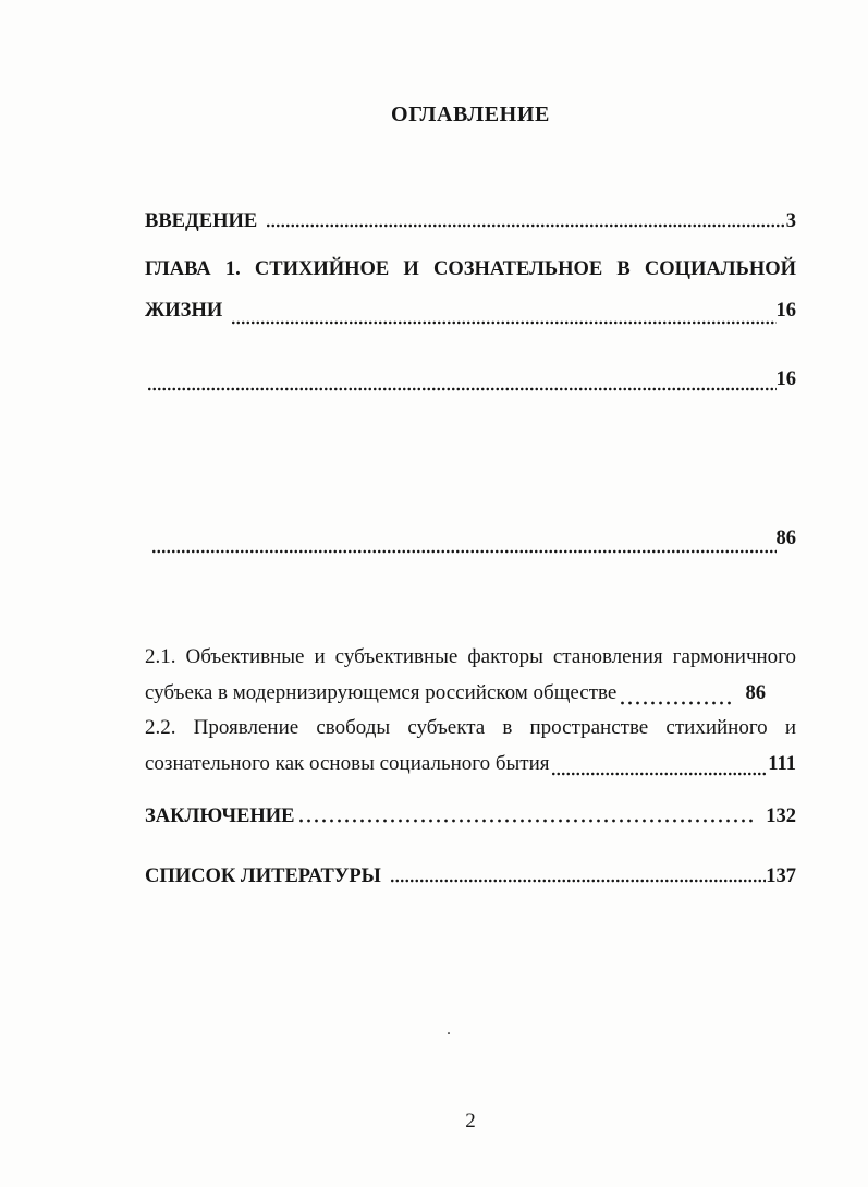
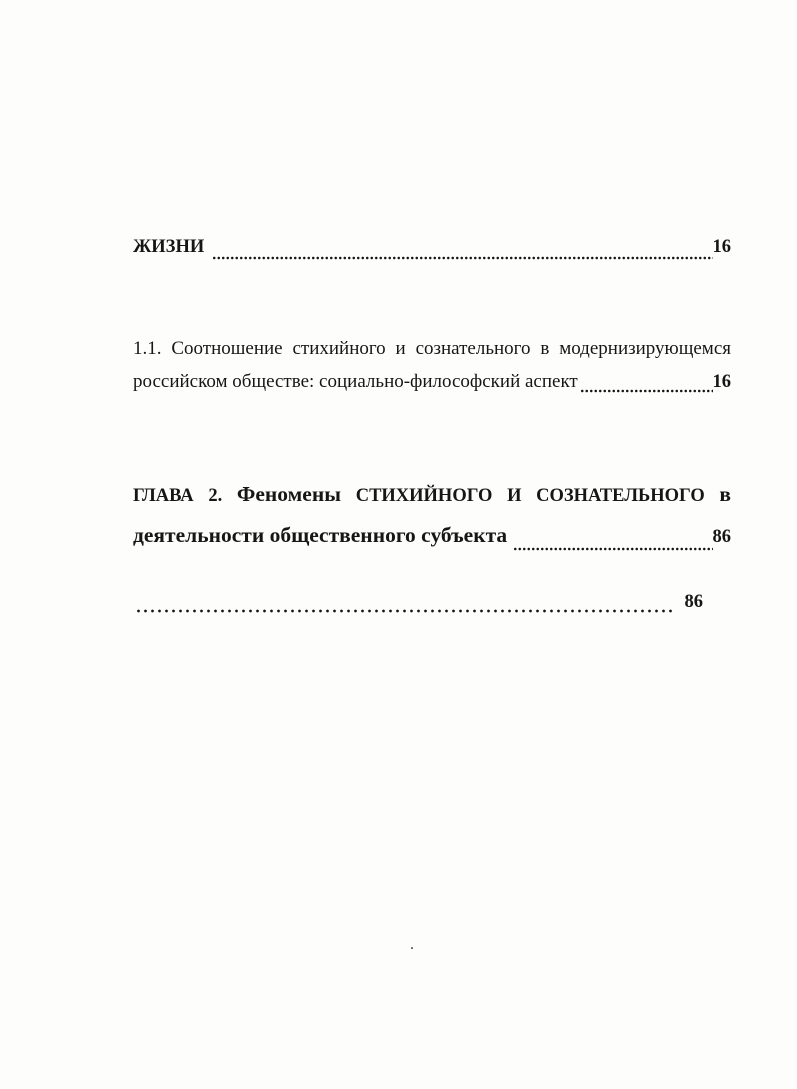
- ОГЛАВЛЕНИЕ
- ВВЕДЕНИЕ
- 3
- ГЛАВА 1. СТИХИЙНОЕ И СОЗНАТЕЛЬНОЕ В СОЦИАЛЬНОЙ
  ЖИЗНИ
  16
+ 1.1. Соотношение стихийного и сознательного в модернизирующемся
+ российском обществе: социально-философский аспект
  16
+ ГЛАВА 2. Феномены СТИХИЙНОГО И СОЗНАТЕЛЬНОГО в
+ деятельности общественного субъекта
  86
- 2.1. Объективные и субъективные факторы становления гармоничного
- субъека в модернизирующемся российском обществе
  86
- 2.2. Проявление свободы субъекта в пространстве стихийного и
- сознательного как основы социального бытия
- 111
- ЗАКЛЮЧЕНИЕ
- 132
- СПИСОК ЛИТЕРАТУРЫ
- 137
  .
- 2
